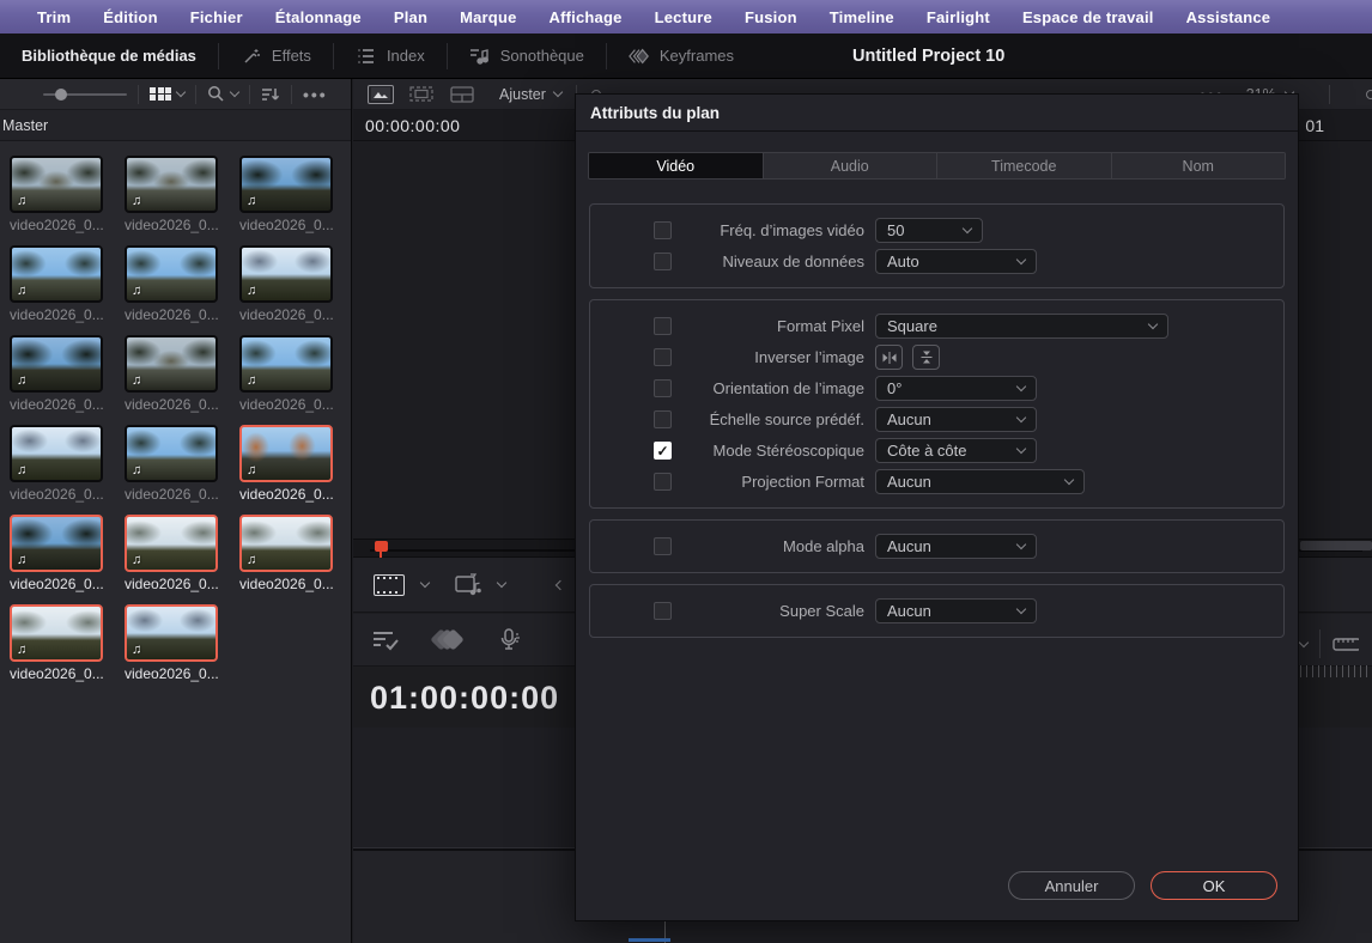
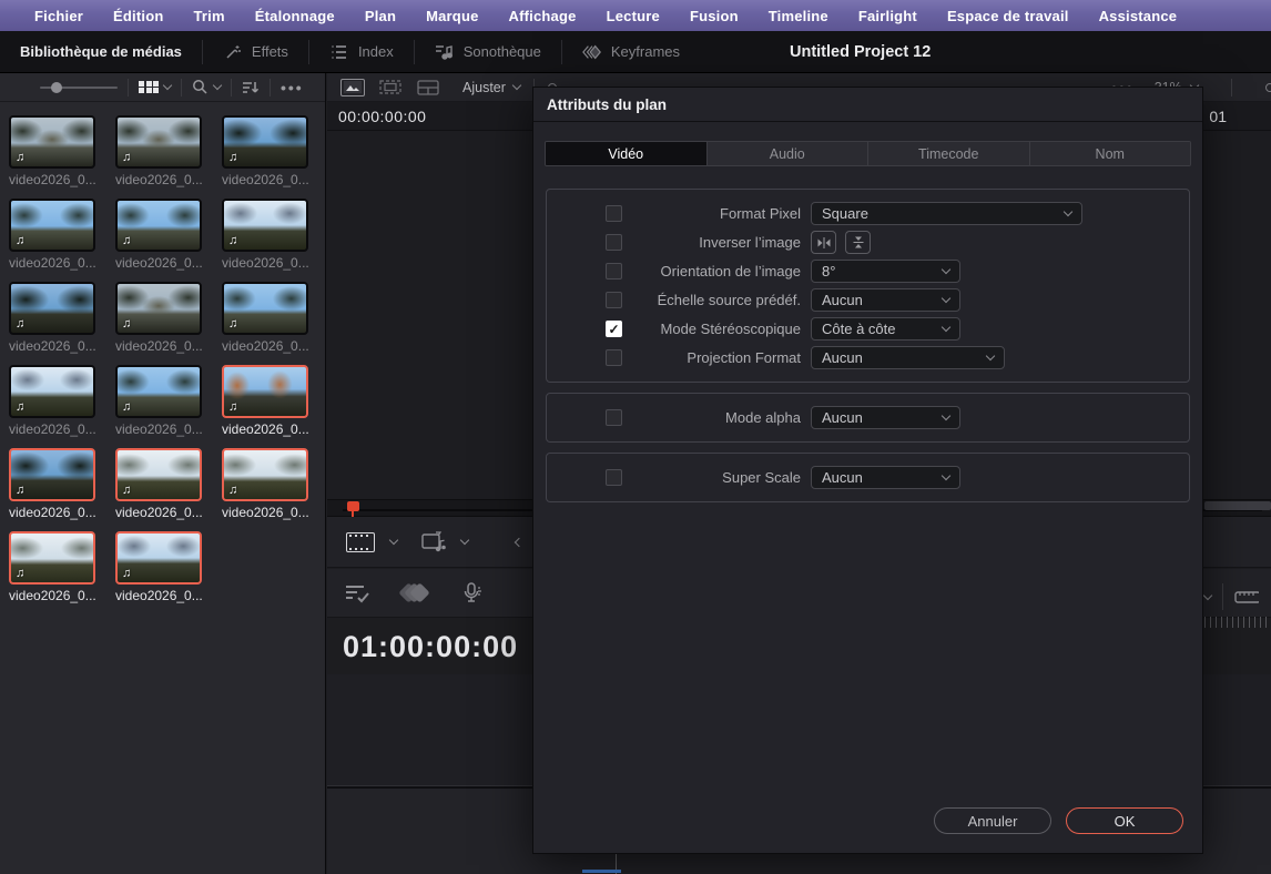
- Trim
+ Fichier
  Édition
- Fichier
+ Trim
  Étalonnage
  Plan
  Marque
  Affichage
  Lecture
  Fusion
  Timeline
  Fairlight
  Espace de travail
  Assistance
  Bibliothèque de médias
  Effets
  Index
  Sonothèque
  Keyframes
- Untitled Project 10
+ Untitled Project 12
  •••
- Master
  ♫
  video2026_0...
  ♫
  video2026_0...
  ♫
  video2026_0...
  ♫
  video2026_0...
  ♫
  video2026_0...
  ♫
  video2026_0...
  ♫
  video2026_0...
  ♫
  video2026_0...
  ♫
  video2026_0...
  ♫
  video2026_0...
  ♫
  video2026_0...
  ♫
  video2026_0...
  ♫
  video2026_0...
  ♫
  video2026_0...
  ♫
  video2026_0...
  ♫
  video2026_0...
  ♫
  video2026_0...
  Ajuster
  00:00:00:00
  01
  01:00:00:00
  Attributs du plan
  Vidéo
  Audio
  Timecode
  Nom
- Fréq. d’images vidéo
- 50
- Niveaux de données
- Auto
  Format Pixel
  Square
  Inverser l’image
  Orientation de l’image
- 0°
+ 8°
  Échelle source prédéf.
  Aucun
  ✓
  Mode Stéréoscopique
  Côte à côte
  Projection Format
  Aucun
  Mode alpha
  Aucun
  Super Scale
  Aucun
  Annuler
  OK
